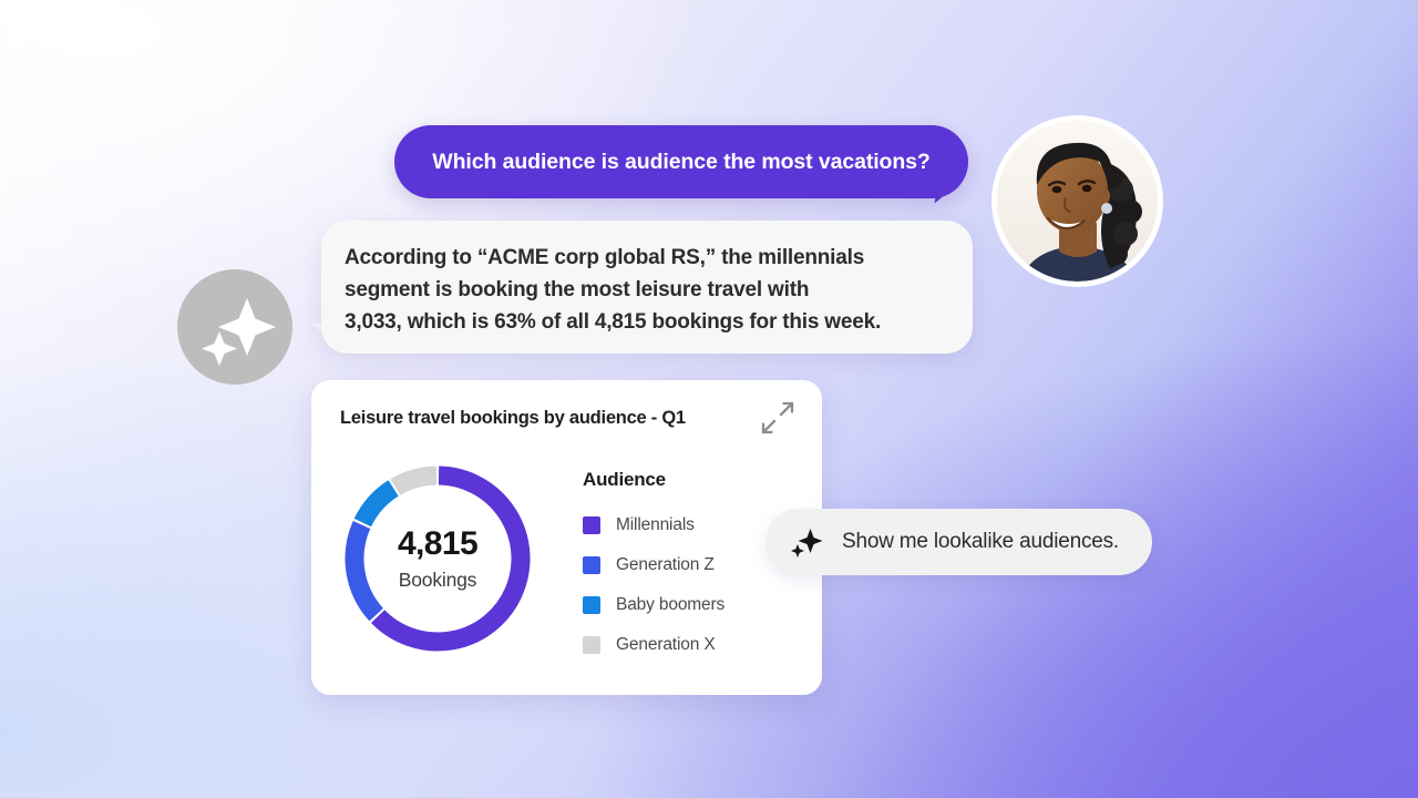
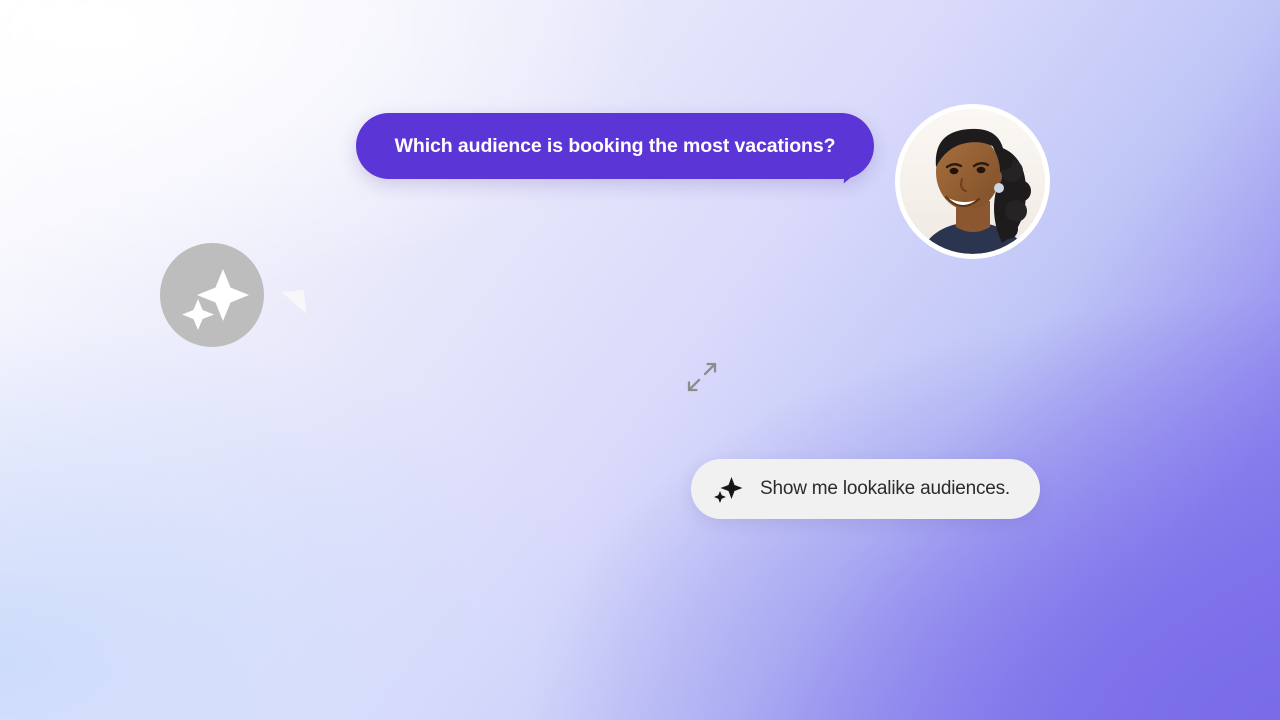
- Which audience is audience the most vacations?
+ Which audience is booking the most vacations?
- According to “ACME corp global RS,” the millennials
- segment is booking the most leisure travel with
- 3,033, which is 63% of all 4,815 bookings for this week.
- Leisure travel bookings by audience - Q1
- 4,815
- Bookings
- Audience
- Millennials
- Generation Z
- Baby boomers
- Generation X
  Show me lookalike audiences.
